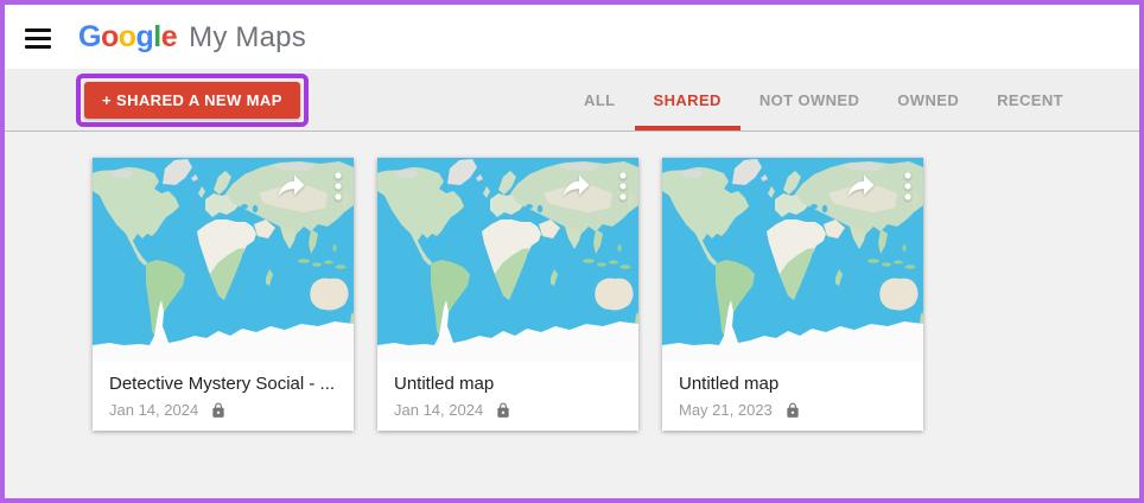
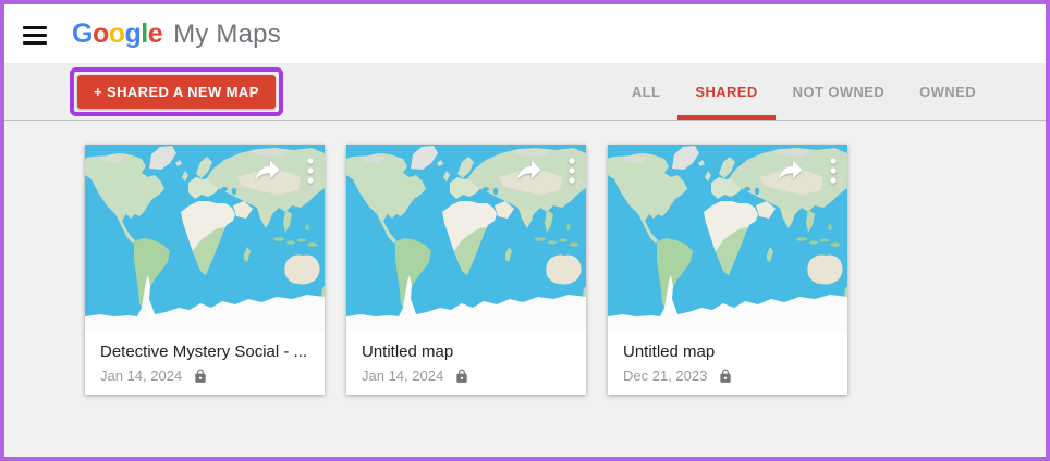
  Google
  My Maps
  + SHARED A NEW MAP
  ALL
  SHARED
  NOT OWNED
  OWNED
- RECENT
  Detective Mystery Social - ...
  Jan 14, 2024
  Untitled map
  Jan 14, 2024
  Untitled map
- May 21, 2023
+ Dec 21, 2023
